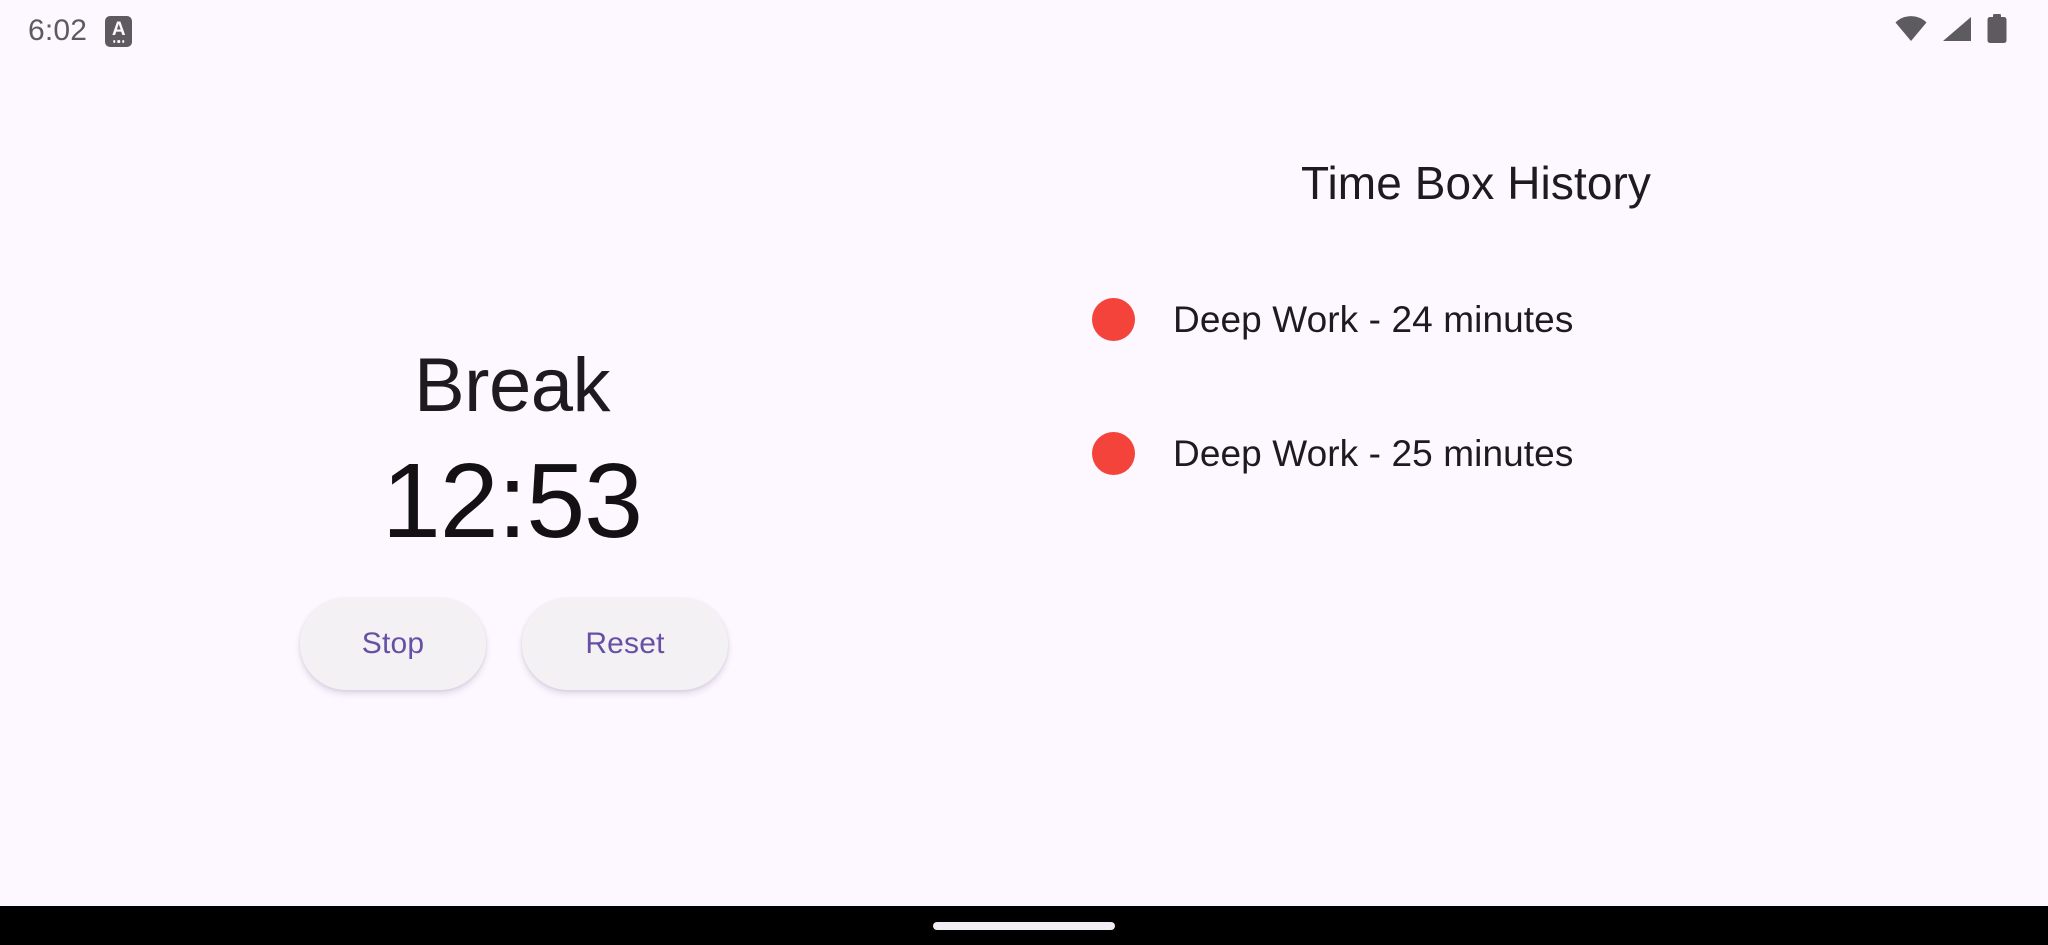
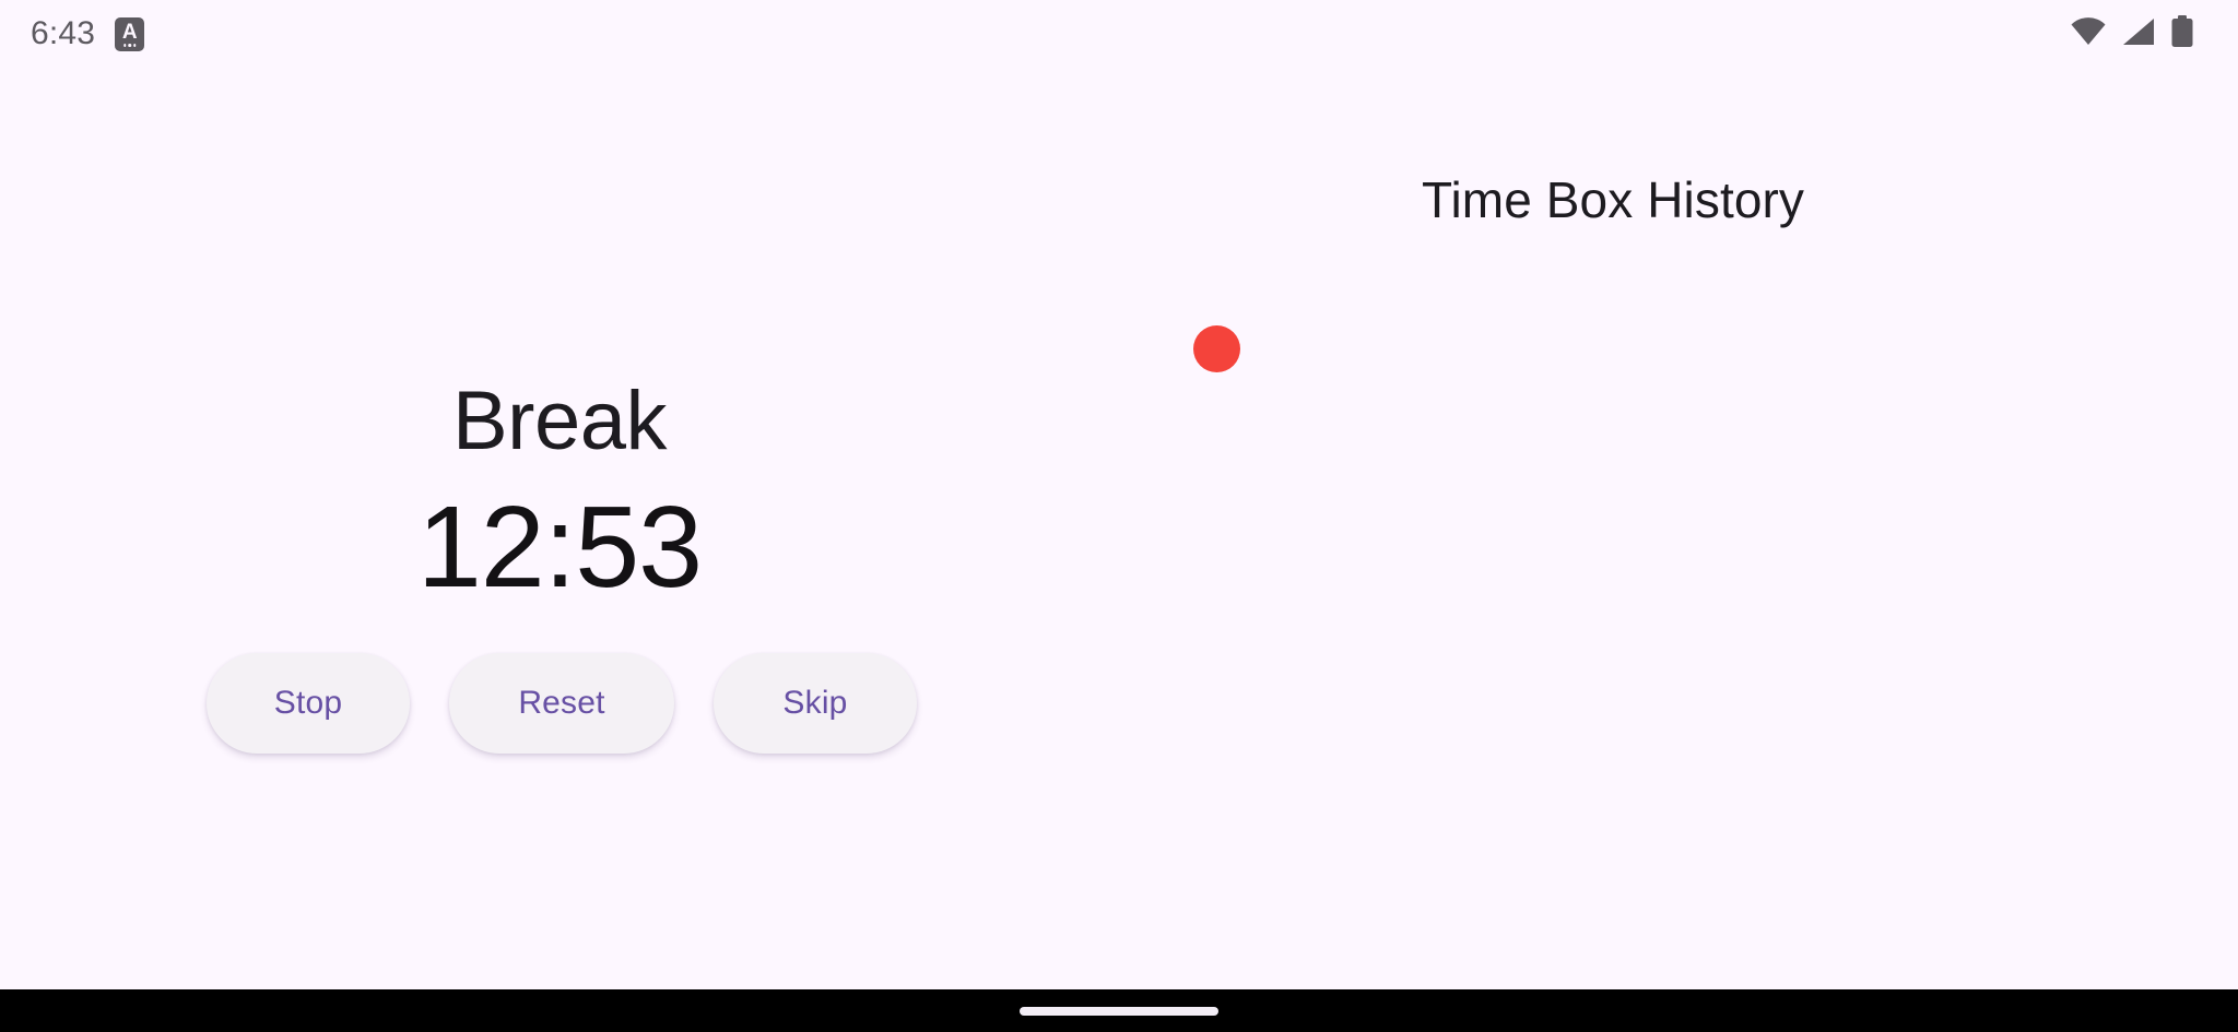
- 6:02
+ 6:43
  A
  Break
  12:53
  Stop
  Reset
+ Skip
  Time Box History
- Deep Work - 24 minutes
- Deep Work - 25 minutes
